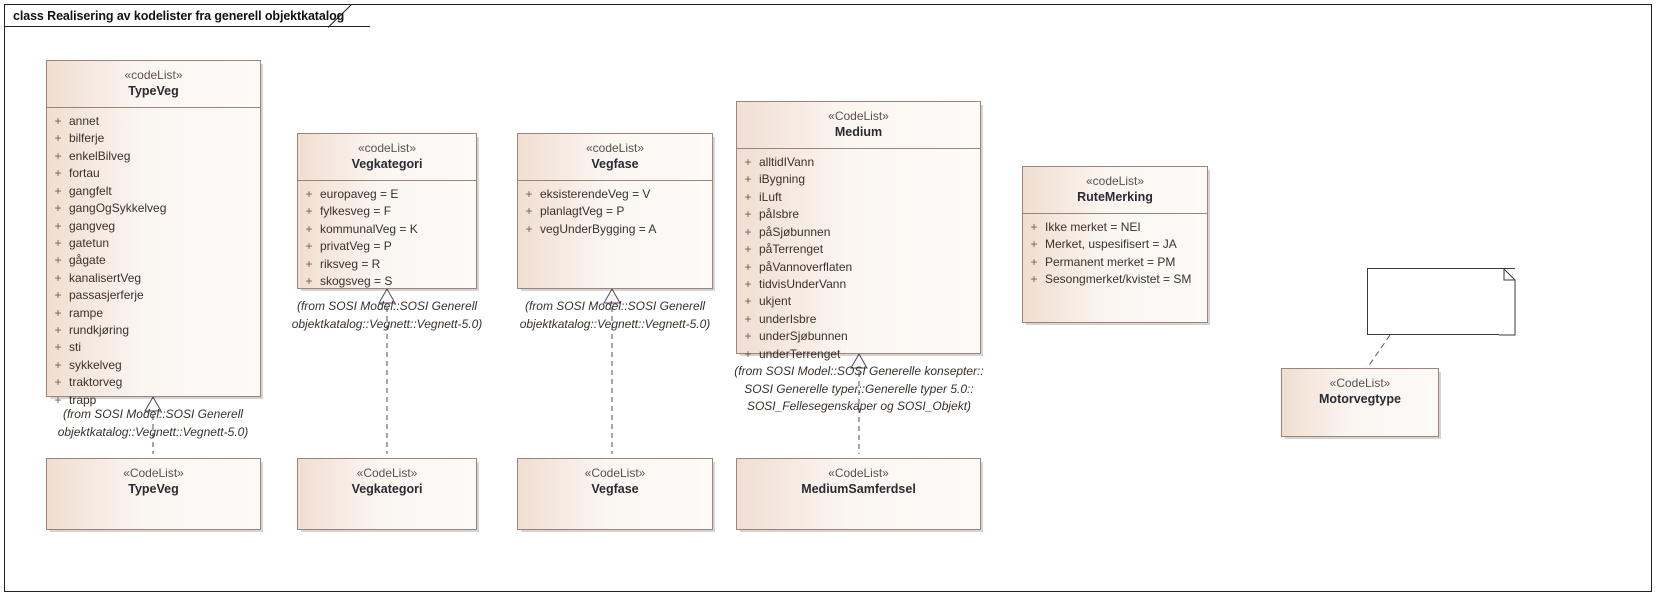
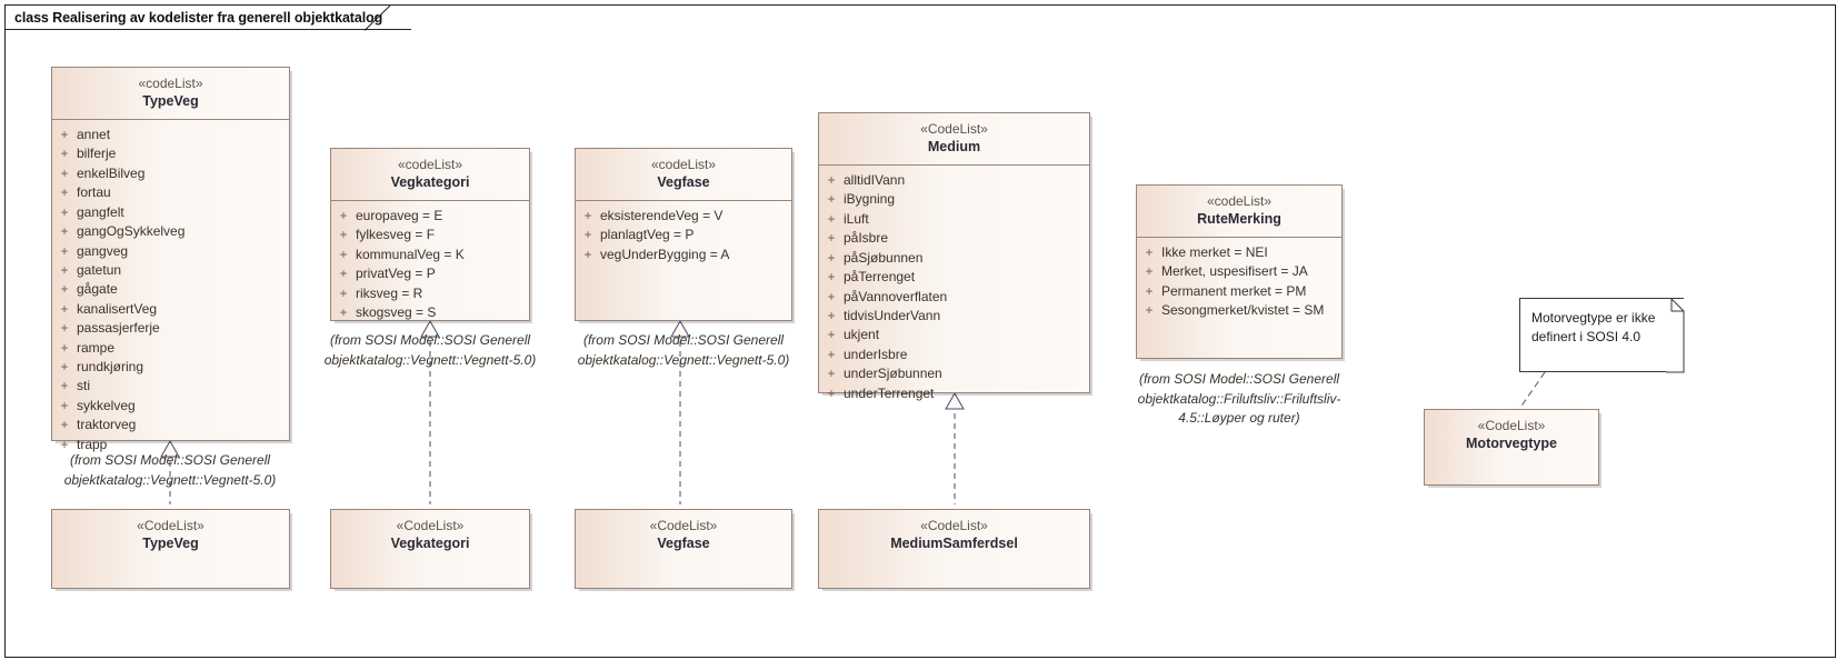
  class Realisering av kodelister fra generell objektkatalo
  «codeList»
  TypeVeg
  +
  annet
  +
  bilferje
  +
  enkelBilveg
  +
  fortau
  +
  gangfelt
  +
  gangOgSykkelveg
  +
  gangveg
  +
  gatetun
  +
  gågate
  +
  kanalisertVeg
  +
  passasjerferje
  +
  rampe
  +
  rundkjøring
  +
  sti
  +
  sykkelveg
  +
  traktorveg
  +
  trapp
  (from SOSI Model::SOSI Generell objektkatalog::Vegnett::Vegnett-5.0)
  «codeList»
  Vegkategori
  +
  europaveg = E
  +
  fylkesveg = F
  +
  kommunalVeg = K
  +
  privatVeg = P
  +
  riksveg = R
  +
  skogsveg = S
  (from SOSI Model::SOSI Generell objektkatalog::Vegnett::Vegnett-5.0)
  «codeList»
  Vegfase
  +
  eksisterendeVeg = V
  +
  planlagtVeg = P
  +
  vegUnderBygging = A
  (from SOSI Model::SOSI Generell objektkatalog::Vegnett::Vegnett-5.0)
  «CodeList»
  Medium
  +
  alltidIVann
  +
  iBygning
  +
  iLuft
  +
  påIsbre
  +
  påSjøbunnen
  +
  påTerrenget
  +
  påVannoverflaten
  +
  tidvisUnderVann
  +
  ukjent
  +
  underIsbre
  +
  underSjøbunnen
  +
  underTerrenget
- (from SOSI Model::SOSI Generelle konsepter:: SOSI Generelle typer::Generelle typer 5.0:: SOSI_Fellesegenskaper og SOSI_Objekt)
  «codeList»
  RuteMerking
  +
  Ikke merket = NEI
  +
  Merket, uspesifisert = JA
  +
  Permanent merket = PM
  +
  Sesongmerket/kvistet = SM
+ (from SOSI Model::SOSI Generell objektkatalog::Friluftsliv::Friluftsliv-4.5::Løyper og ruter)
+ Motorvegtype er ikke definert i SOSI 4.0
  «CodeList»
  TypeVeg
  «CodeList»
  Vegkategori
  «CodeList»
  Vegfase
  «CodeList»
  MediumSamferdsel
  «CodeList»
  Motorvegtype
